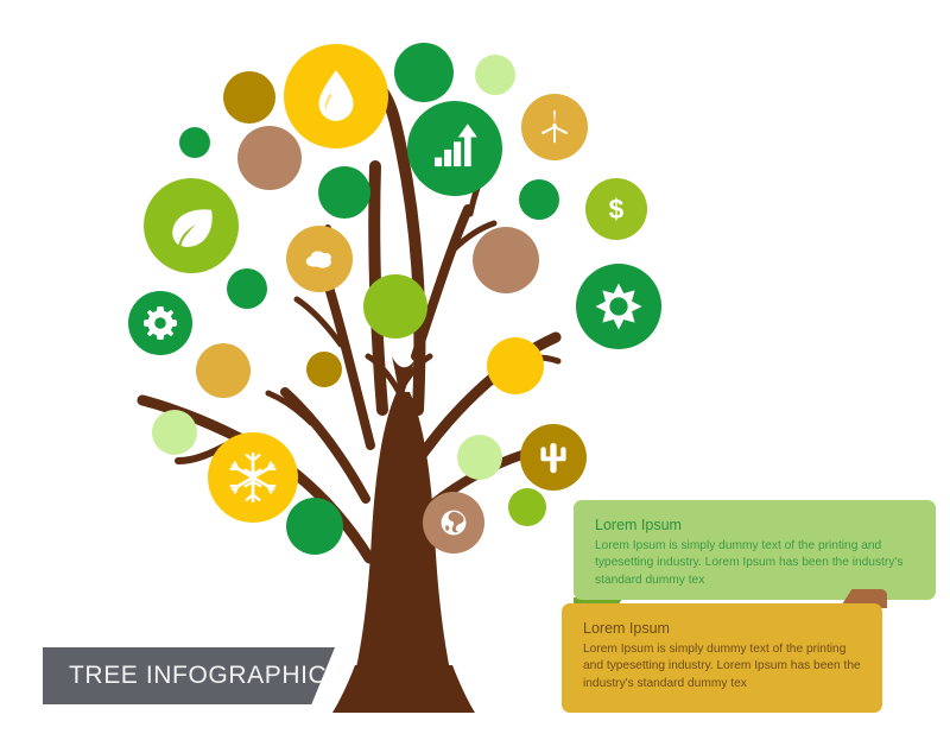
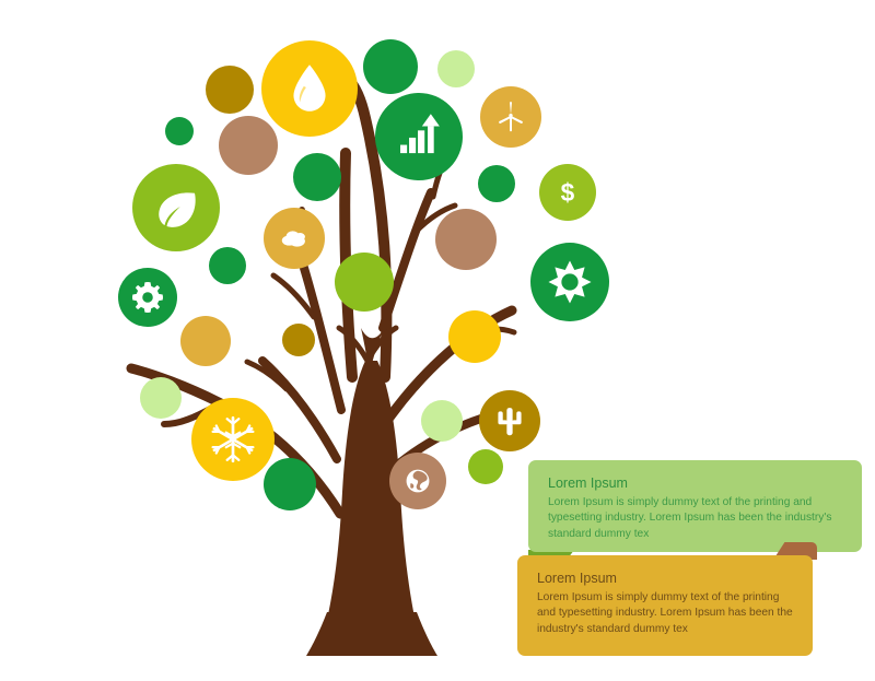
- TREE INFOGRAPHIC
  Lorem Ipsum
  Lorem Ipsum is simply dummy text of the printing and typesetting industry. Lorem Ipsum has been the industry's standard dummy tex
  Lorem Ipsum
  Lorem Ipsum is simply dummy text of the printing and typesetting industry. Lorem Ipsum has been the industry's standard dummy tex
